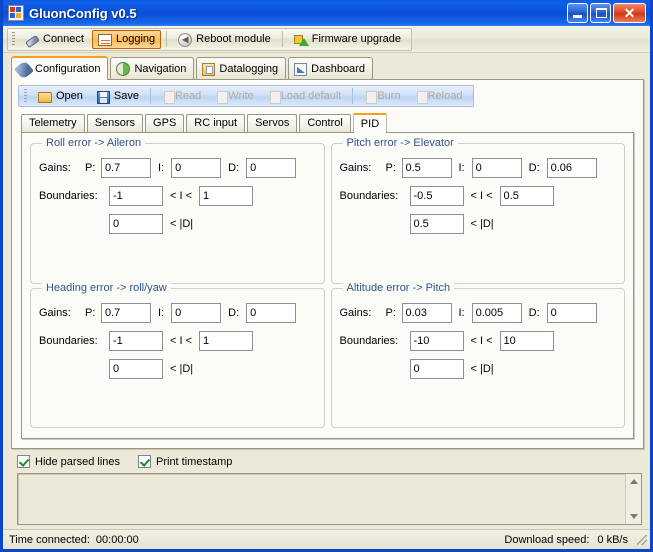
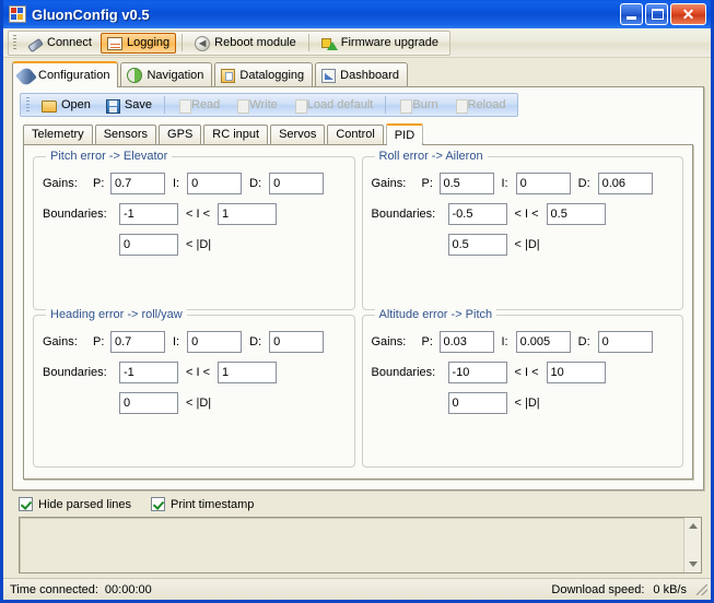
  GluonConfig v0.5
  ✕
  Connect
  Logging
  ◀
  Reboot module
  Firmware upgrade
  Configuration
  Navigation
  Datalogging
  Dashboard
  Open
  Save
  Read
  Write
  Load default
  Burn
  Reload
  Telemetry
  Sensors
  GPS
  RC input
  Servos
  Control
  PID
- Roll error -> Aileron
+ Pitch error -> Elevator
  Gains:
  P:
  0.7
  I:
  0
  D:
  0
  Boundaries:
  -1
  < I <
  1
  0
  < |D|
- Pitch error -> Elevator
+ Roll error -> Aileron
  Gains:
  P:
  0.5
  I:
  0
  D:
  0.06
  Boundaries:
  -0.5
  < I <
  0.5
  0.5
  < |D|
  Heading error -> roll/yaw
  Gains:
  P:
  0.7
  I:
  0
  D:
  0
  Boundaries:
  -1
  < I <
  1
  0
  < |D|
  Altitude error -> Pitch
  Gains:
  P:
  0.03
  I:
  0.005
  D:
  0
  Boundaries:
  -10
  < I <
  10
  0
  < |D|
  Hide parsed lines
  Print timestamp
  Time connected:
  00:00:00
  Download speed:
  0 kB/s
